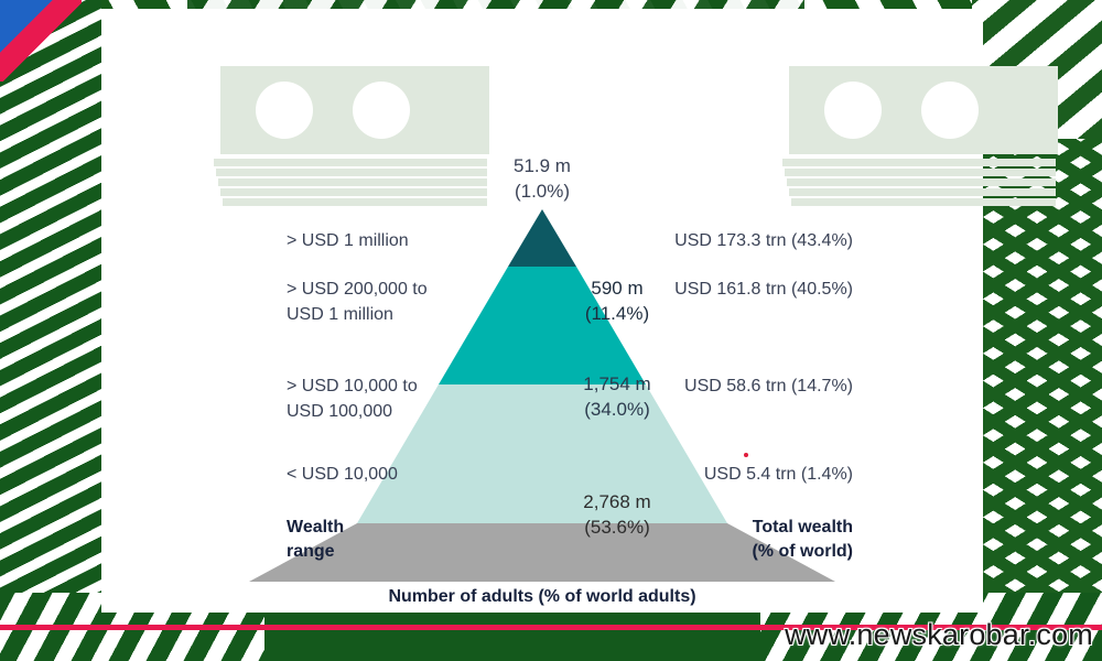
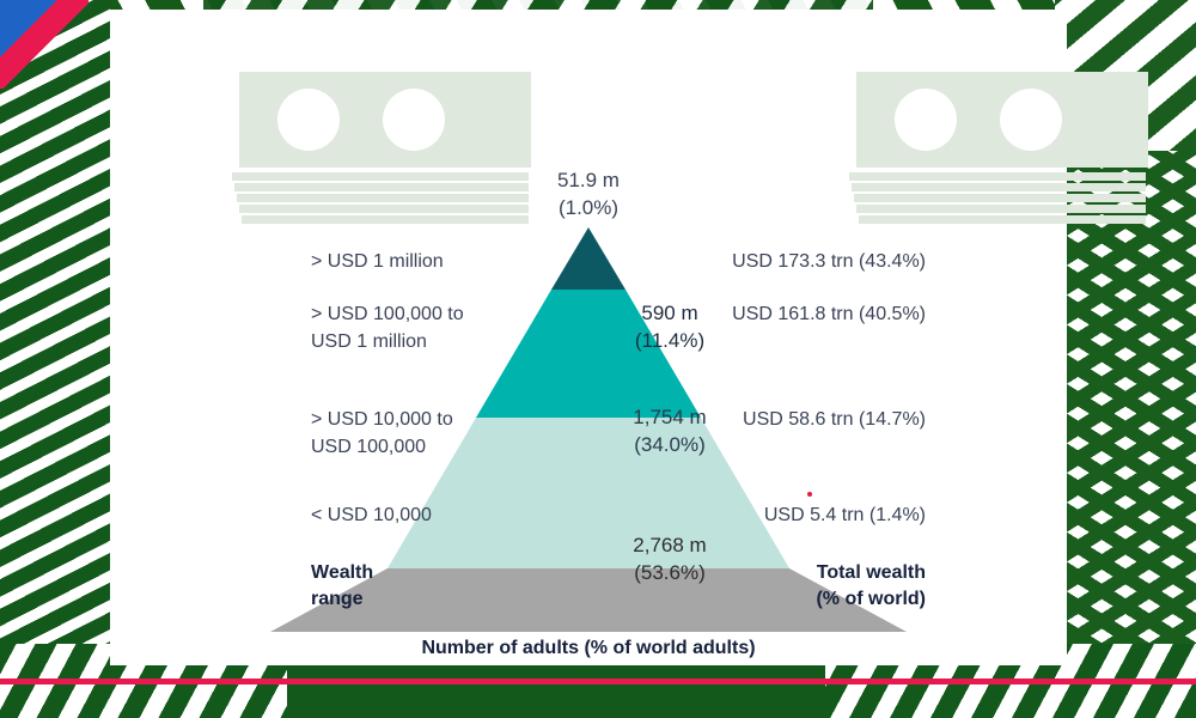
  51.9 m
  (1.0%)
  590 m
  (11.4%)
  1,754 m
  (34.0%)
  2,768 m
  (53.6%)
  > USD 1 million
- > USD 200,000 to
+ > USD 100,000 to
  USD 1 million
  > USD 10,000 to
  USD 100,000
  < USD 10,000
  USD 173.3 trn (43.4%)
  USD 161.8 trn (40.5%)
  USD 58.6 trn (14.7%)
  USD 5.4 trn (1.4%)
  Wealth
  range
  Total wealth
  (% of world)
  Number of adults (% of world adults)
- www.newskarobar.com
